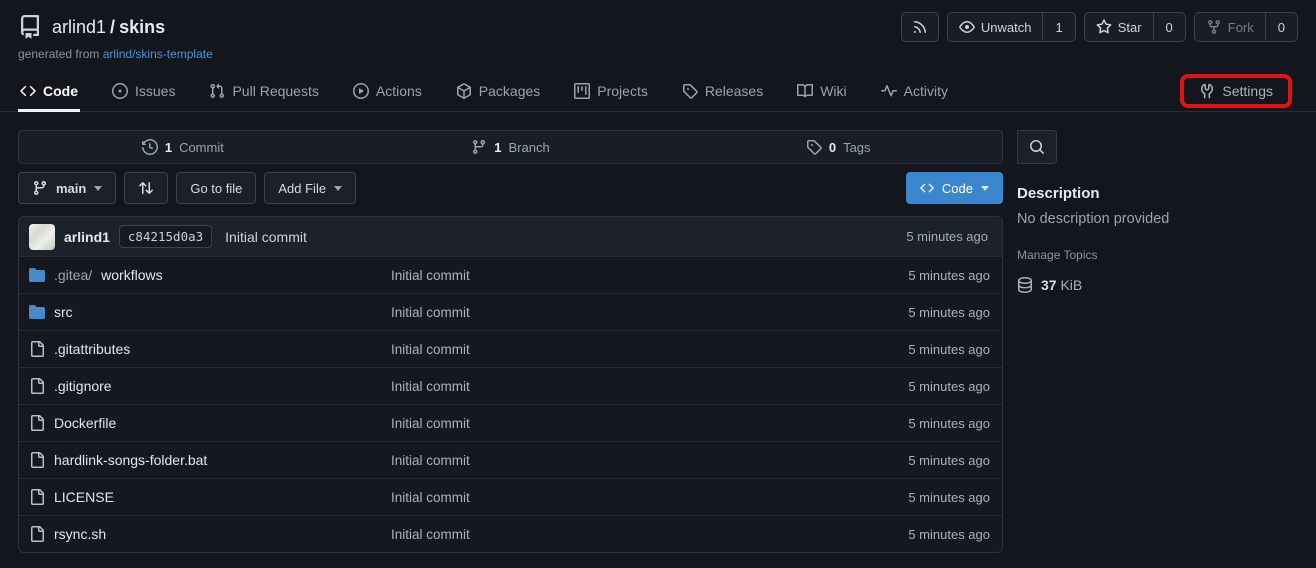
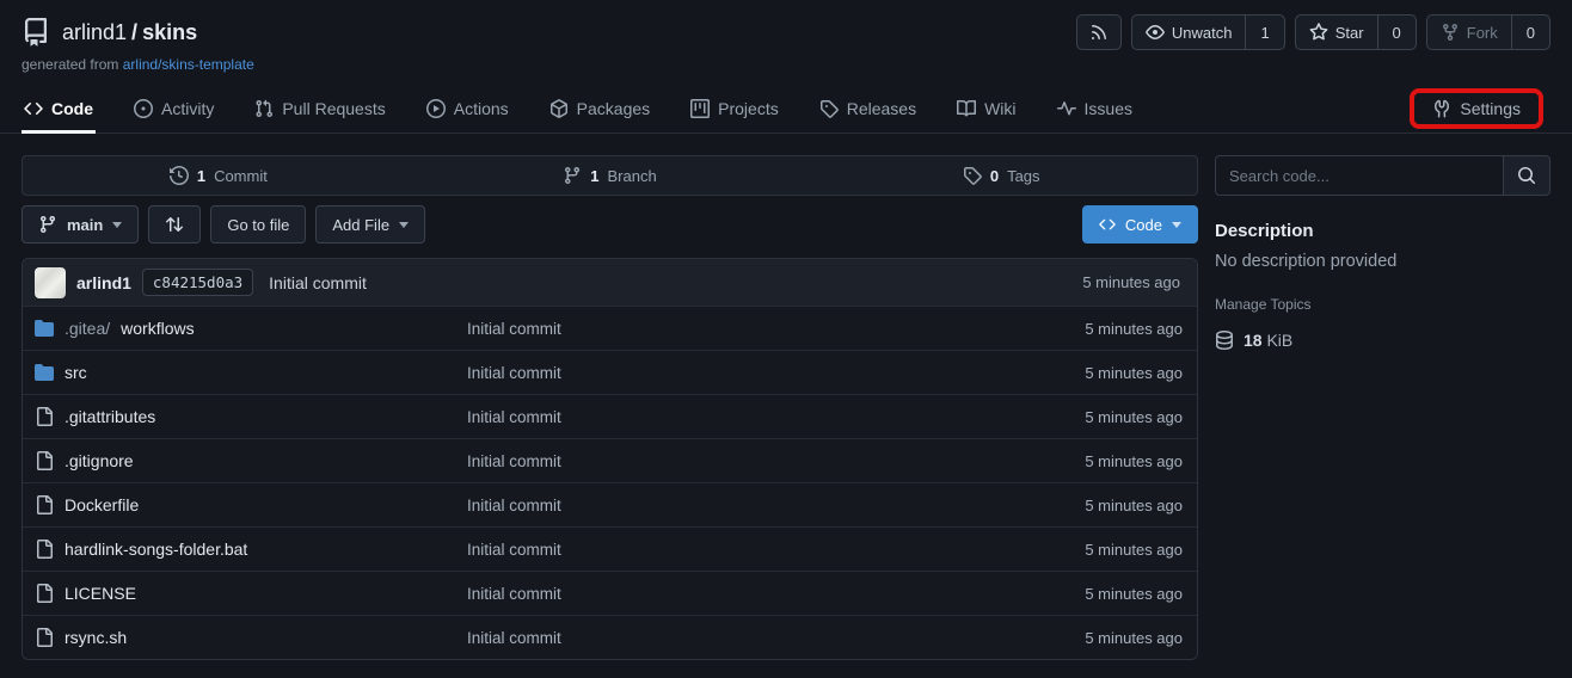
  arlind1 / skins
  Unwatch
  1
  Star
  0
  Fork
  0
  generated from arlind/skins-template
  Code
- Issues
+ Activity
  Pull Requests
  Actions
  Packages
  Projects
  Releases
  Wiki
- Activity
+ Issues
  Settings
  1
  Commit
  1
  Branch
  0
  Tags
  main
  Go to file
  Add File
  Code
  arlind1
  c84215d0a3
  Initial commit
  5 minutes ago
  .gitea/
  workflows
  Initial commit
  5 minutes ago
  src
  Initial commit
  5 minutes ago
  .gitattributes
  Initial commit
  5 minutes ago
  .gitignore
  Initial commit
  5 minutes ago
  Dockerfile
  Initial commit
  5 minutes ago
  hardlink-songs-folder.bat
  Initial commit
  5 minutes ago
  LICENSE
  Initial commit
  5 minutes ago
  rsync.sh
  Initial commit
  5 minutes ago
+ Search code...
  Description
  No description provided
  Manage Topics
- 37 KiB
+ 18 KiB
